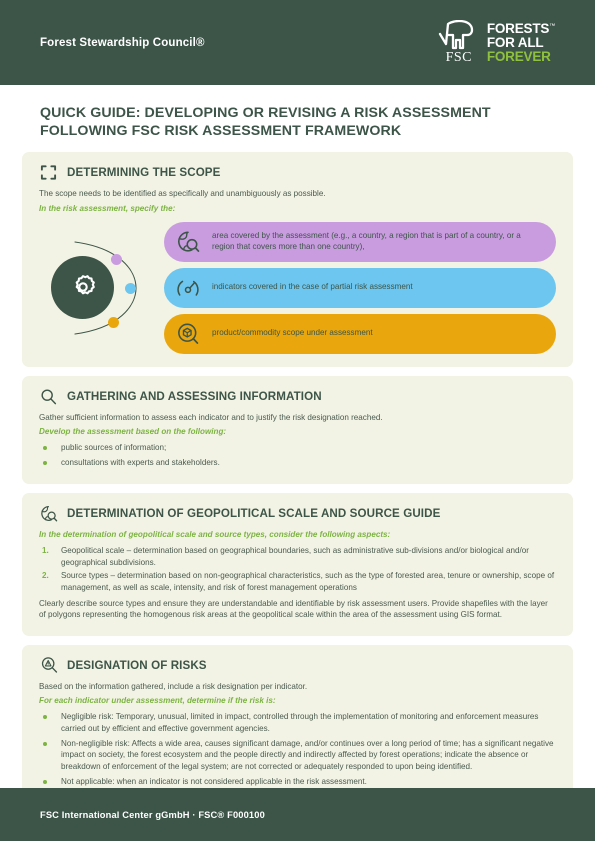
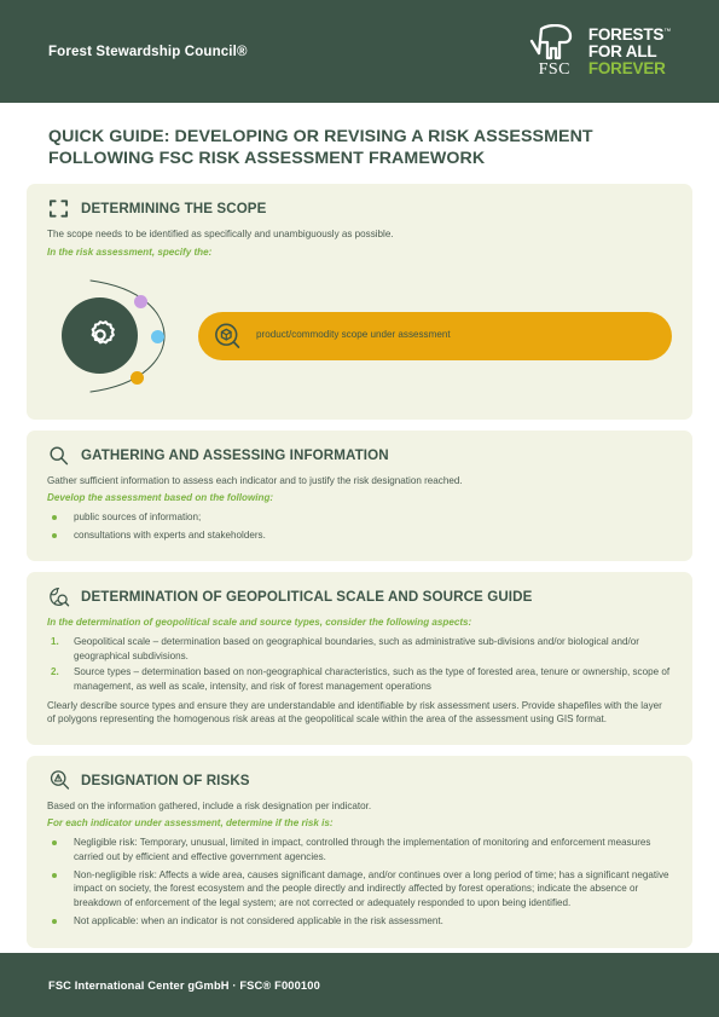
  Forest Stewardship Council®
  FSC
  FORESTS
  FOR ALL
  FOREVER
  QUICK GUIDE: DEVELOPING OR REVISING A RISK ASSESSMENT FOLLOWING FSC RISK ASSESSMENT FRAMEWORK
  DETERMINING THE SCOPE
  The scope needs to be identified as specifically and unambiguously as possible.
  In the risk assessment, specify the:
- area covered by the assessment (e.g., a country, a region that is part of a country, or a region that covers more than one country),
- indicators covered in the case of partial risk assessment
  product/commodity scope under assessment
  GATHERING AND ASSESSING INFORMATION
  Gather sufficient information to assess each indicator and to justify the risk designation reached.
  Develop the assessment based on the following:
  public sources of information;
  consultations with experts and stakeholders.
  DETERMINATION OF GEOPOLITICAL SCALE AND SOURCE GUIDE
  In the determination of geopolitical scale and source types, consider the following aspects:
  Geopolitical scale – determination based on geographical boundaries, such as administrative sub-divisions and/or biological and/or geographical subdivisions.
  Source types – determination based on non-geographical characteristics, such as the type of forested area, tenure or ownership, scope of management, as well as scale, intensity, and risk of forest management operations
  Clearly describe source types and ensure they are understandable and identifiable by risk assessment users. Provide shapefiles with the layer of polygons representing the homogenous risk areas at the geopolitical scale within the area of the assessment using GIS format.
  DESIGNATION OF RISKS
  Based on the information gathered, include a risk designation per indicator.
  For each indicator under assessment, determine if the risk is:
  Negligible risk: Temporary, unusual, limited in impact, controlled through the implementation of monitoring and enforcement measures carried out by efficient and effective government agencies.
  Non-negligible risk: Affects a wide area, causes significant damage, and/or continues over a long period of time; has a significant negative impact on society, the forest ecosystem and the people directly and indirectly affected by forest operations; indicate the absence or breakdown of enforcement of the legal system; are not corrected or adequately responded to upon being identified.
  Not applicable: when an indicator is not considered applicable in the risk assessment.
  FSC International Center gGmbH · FSC® F000100
